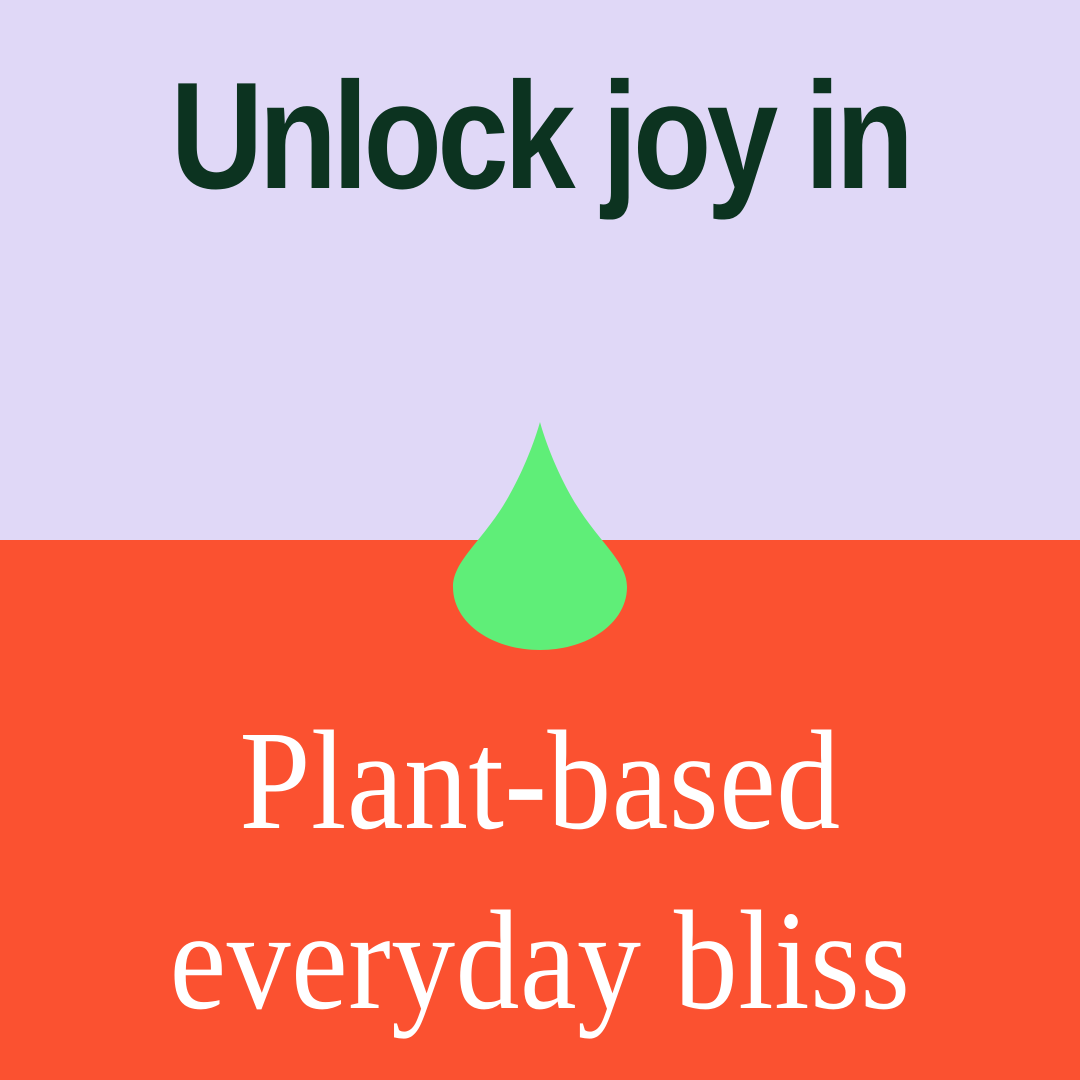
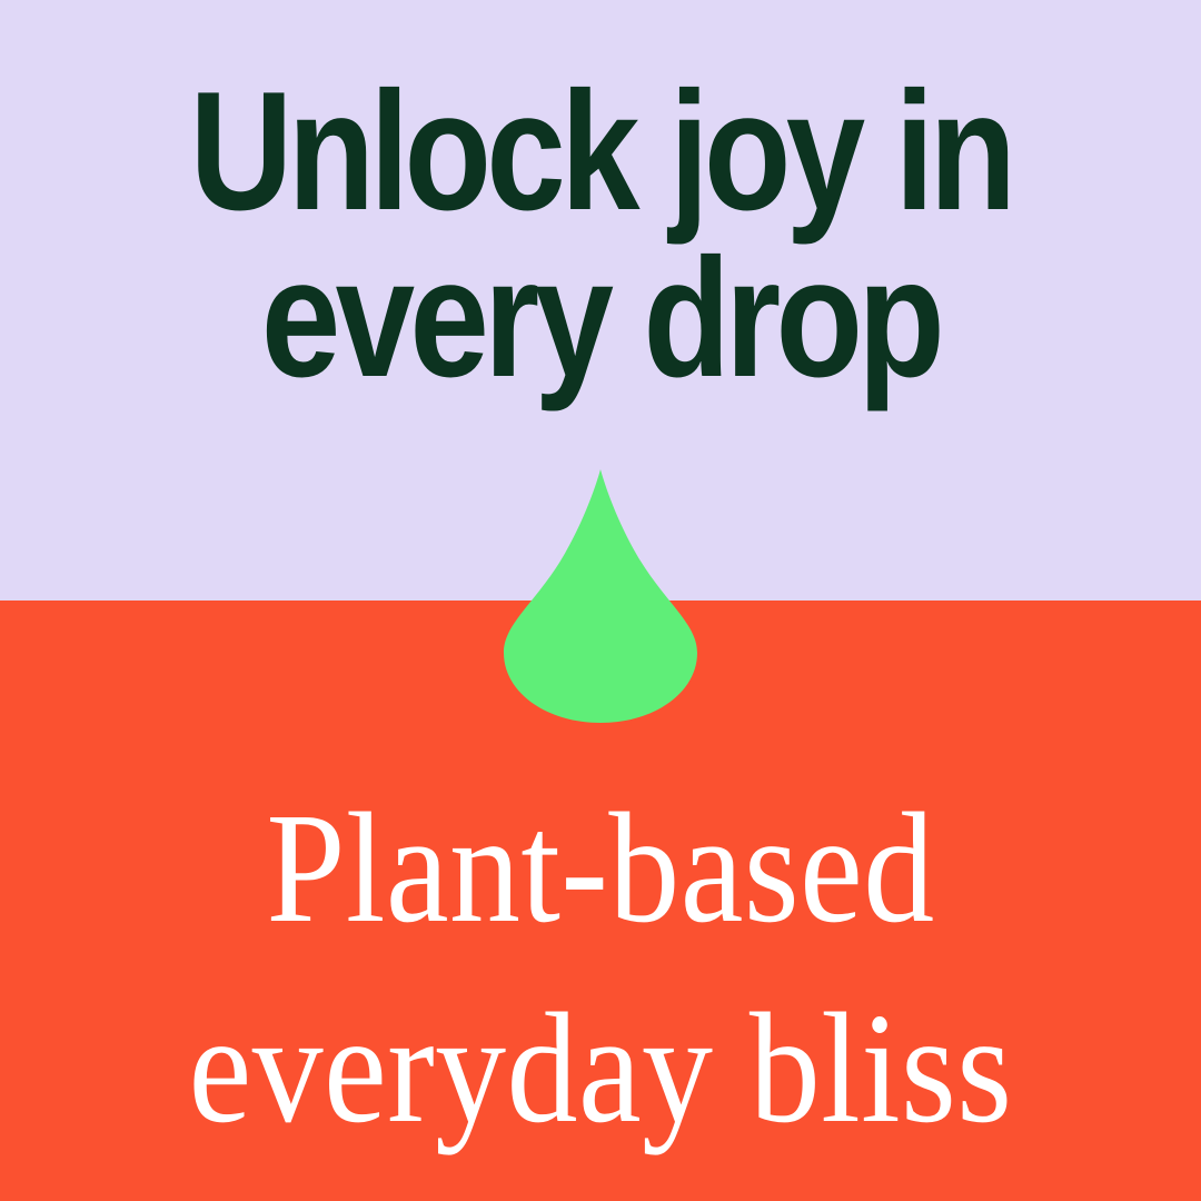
  Unlock joy in
+ every drop
  Plant-based
  everyday bliss
